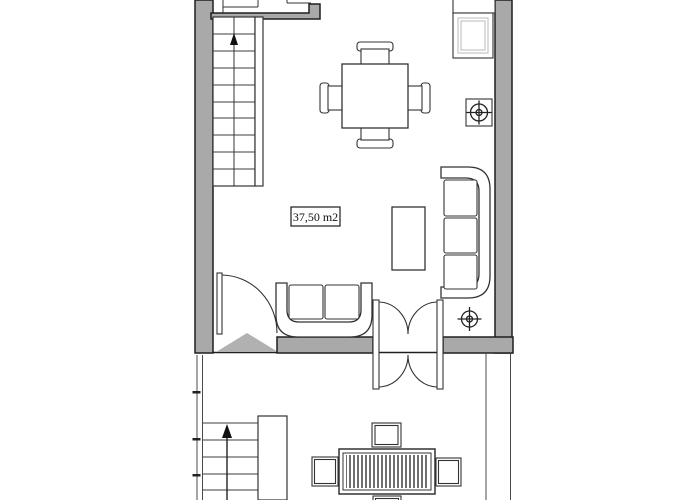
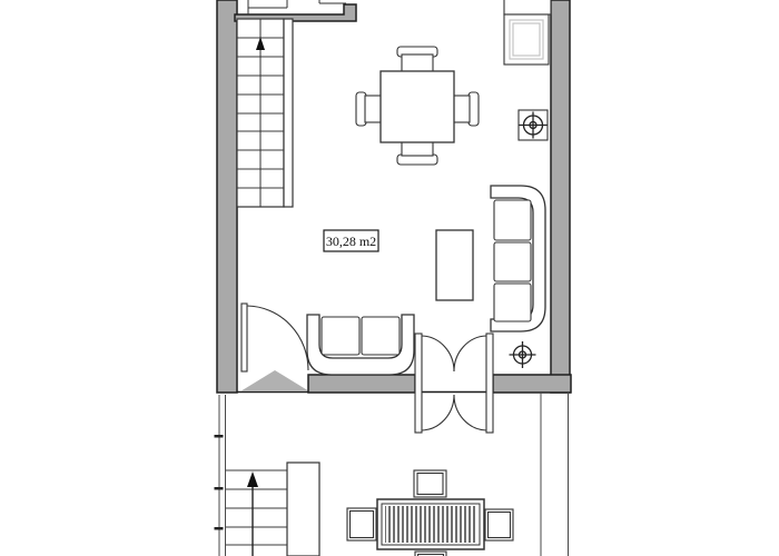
- 37,50 m2
+ 30,28 m2
